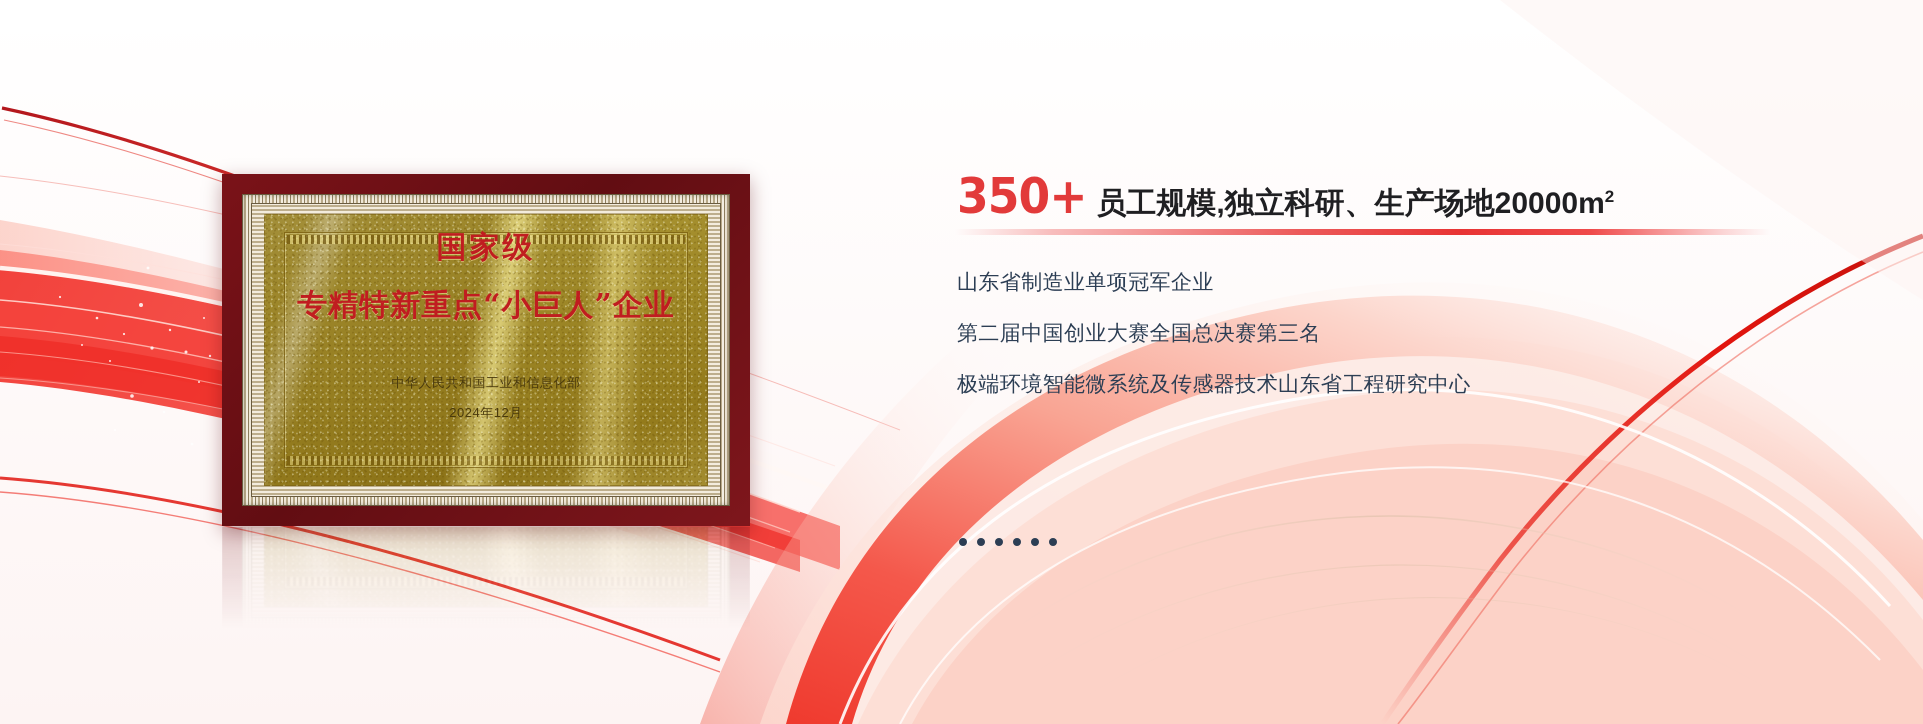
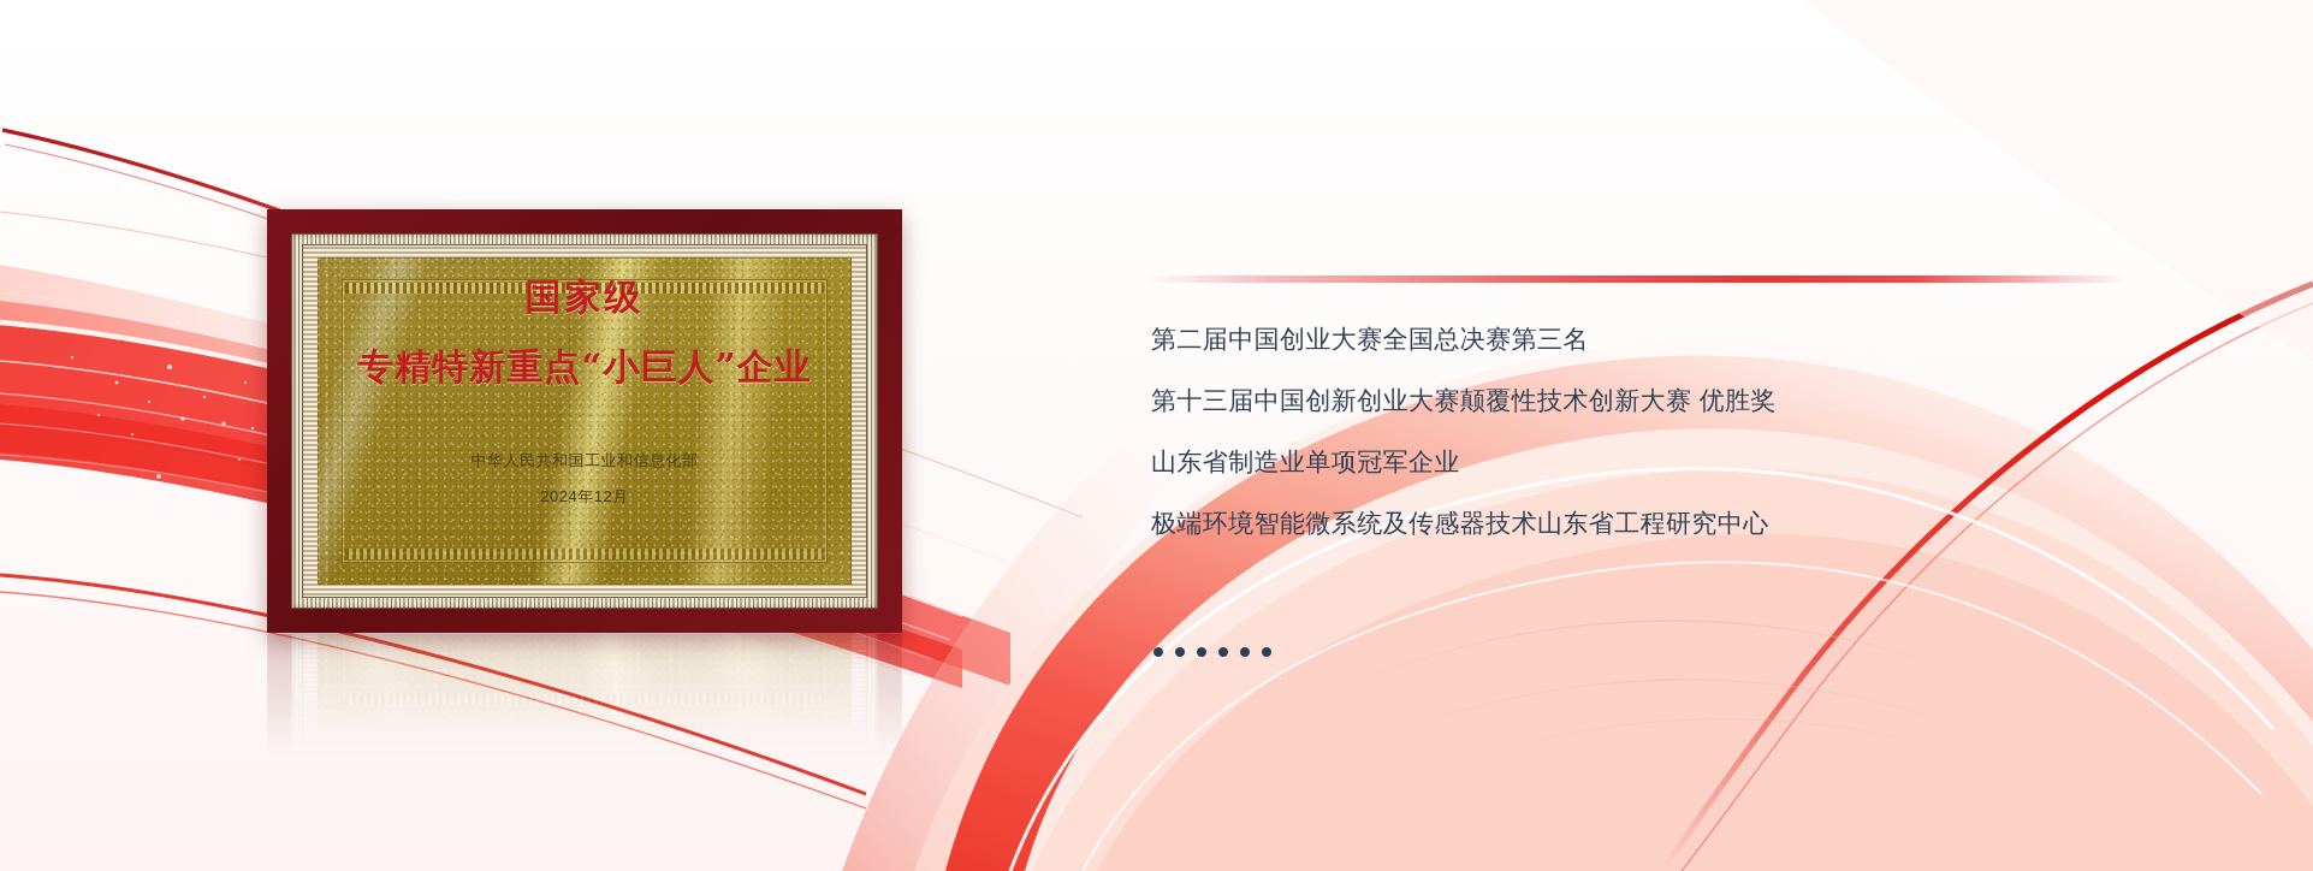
  国家级
  专精特新重点“小巨人”企业
  中华人民共和国工业和信息化部
  2024年12月
- 350+
- 员工规模,独立科研、生产场地20000m2
- 山东省制造业单项冠军企业
+ 第二届中国创业大赛全国总决赛第三名
+ 第十三届中国创新创业大赛颠覆性技术创新大赛 优胜奖
- 第二届中国创业大赛全国总决赛第三名
+ 山东省制造业单项冠军企业
  极端环境智能微系统及传感器技术山东省工程研究中心
